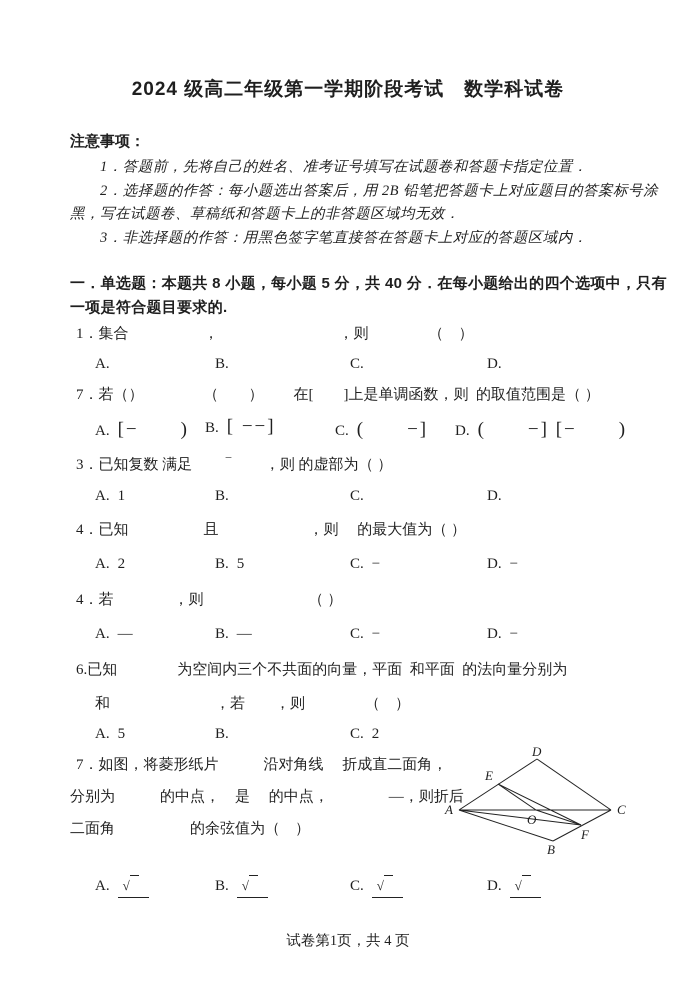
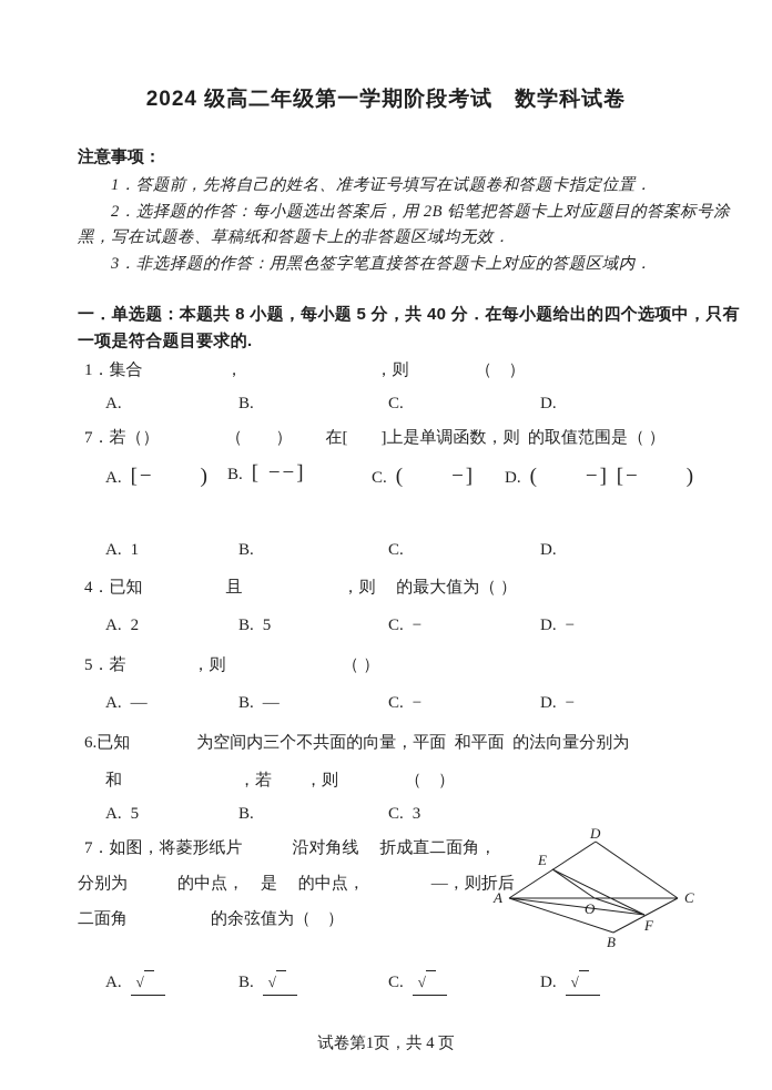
  2024 级高二年级第一学期阶段考试 数学科试卷
  注意事项：
  1．答题前，先将自己的姓名、准考证号填写在试题卷和答题卡指定位置．
  2．选择题的作答：每小题选出答案后，用 2B 铅笔把答题卡上对应题目的答案标号涂
  黑，写在试题卷、草稿纸和答题卡上的非答题区域均无效．
  3．非选择题的作答：用黑色签字笔直接答在答题卡上对应的答题区域内．
  一．单选题：本题共 8 小题，每小题 5 分，共 40 分．在每小题给出的四个选项中，只有
  一项是符合题目要求的.
  1．集合 ， ，则 （ ）
  A.
  B.
  C.
  D.
  7．若（） （ ） 在[ ]上是单调函数，则 的取值范围是（ ）
  A. [− )
  B. [ −−]
  C. ( −]
  D. ( −] [− )
- 3．已知复数 满足 ‾ ，则 的虚部为（ ）
  A. 1
  B.
  C.
  D.
  4．已知 且 ，则 的最大值为（ ）
  A. 2
  B. 5
  C. −
  D. −
- 4．若 ，则 （ ）
+ 5．若 ，则 （ ）
  A. —
  B. —
  C. −
  D. −
  6.已知 为空间内三个不共面的向量，平面 和平面 的法向量分别为
  和 ，若 ，则 （ ）
  A. 5
  B.
- C. 2
+ C. 3
  7．如图，将菱形纸片 沿对角线 折成直二面角，
  分别为 的中点， 是 的中点， —，则折后
  二面角 的余弦值为（ ）
  D
  E
  A
  C
  O
  F
  B
  A. √
  B. √
  C. √
  D. √
  试卷第1页，共 4 页
